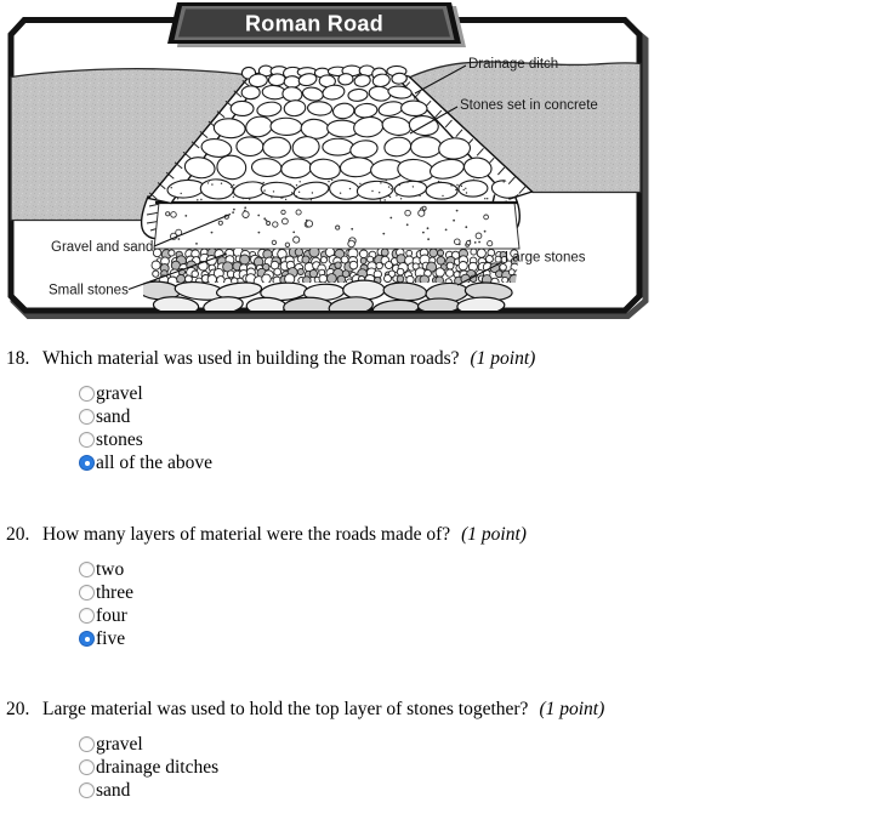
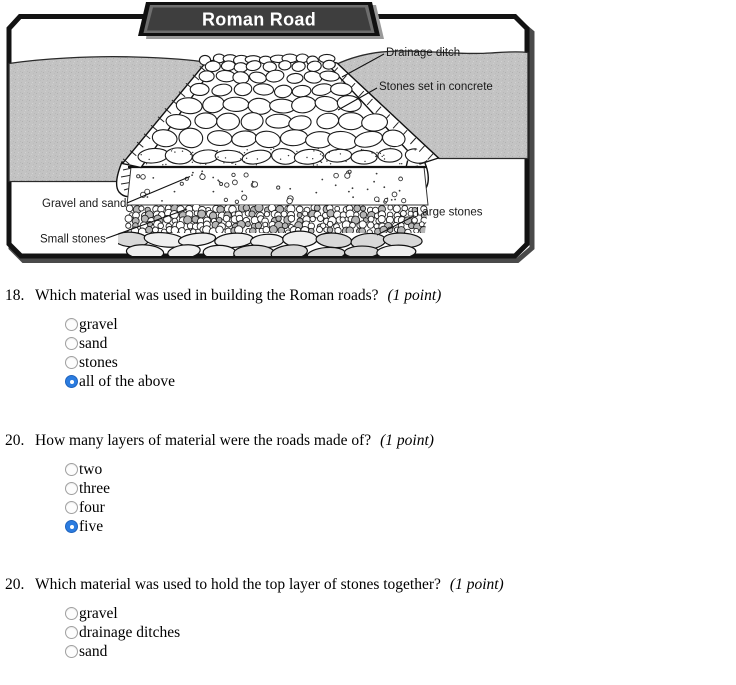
  Drainage ditch
  Stones set in concrete
  Gravel and sand
  Small stones
  Large stones
  Roman Road
  18. Which material was used in building the Roman roads? (1 point)
  gravel
  sand
  stones
  all of the above
  20. How many layers of material were the roads made of? (1 point)
  two
  three
  four
  five
- 20. Large material was used to hold the top layer of stones together? (1 point)
+ 20. Which material was used to hold the top layer of stones together? (1 point)
  gravel
  drainage ditches
  sand
